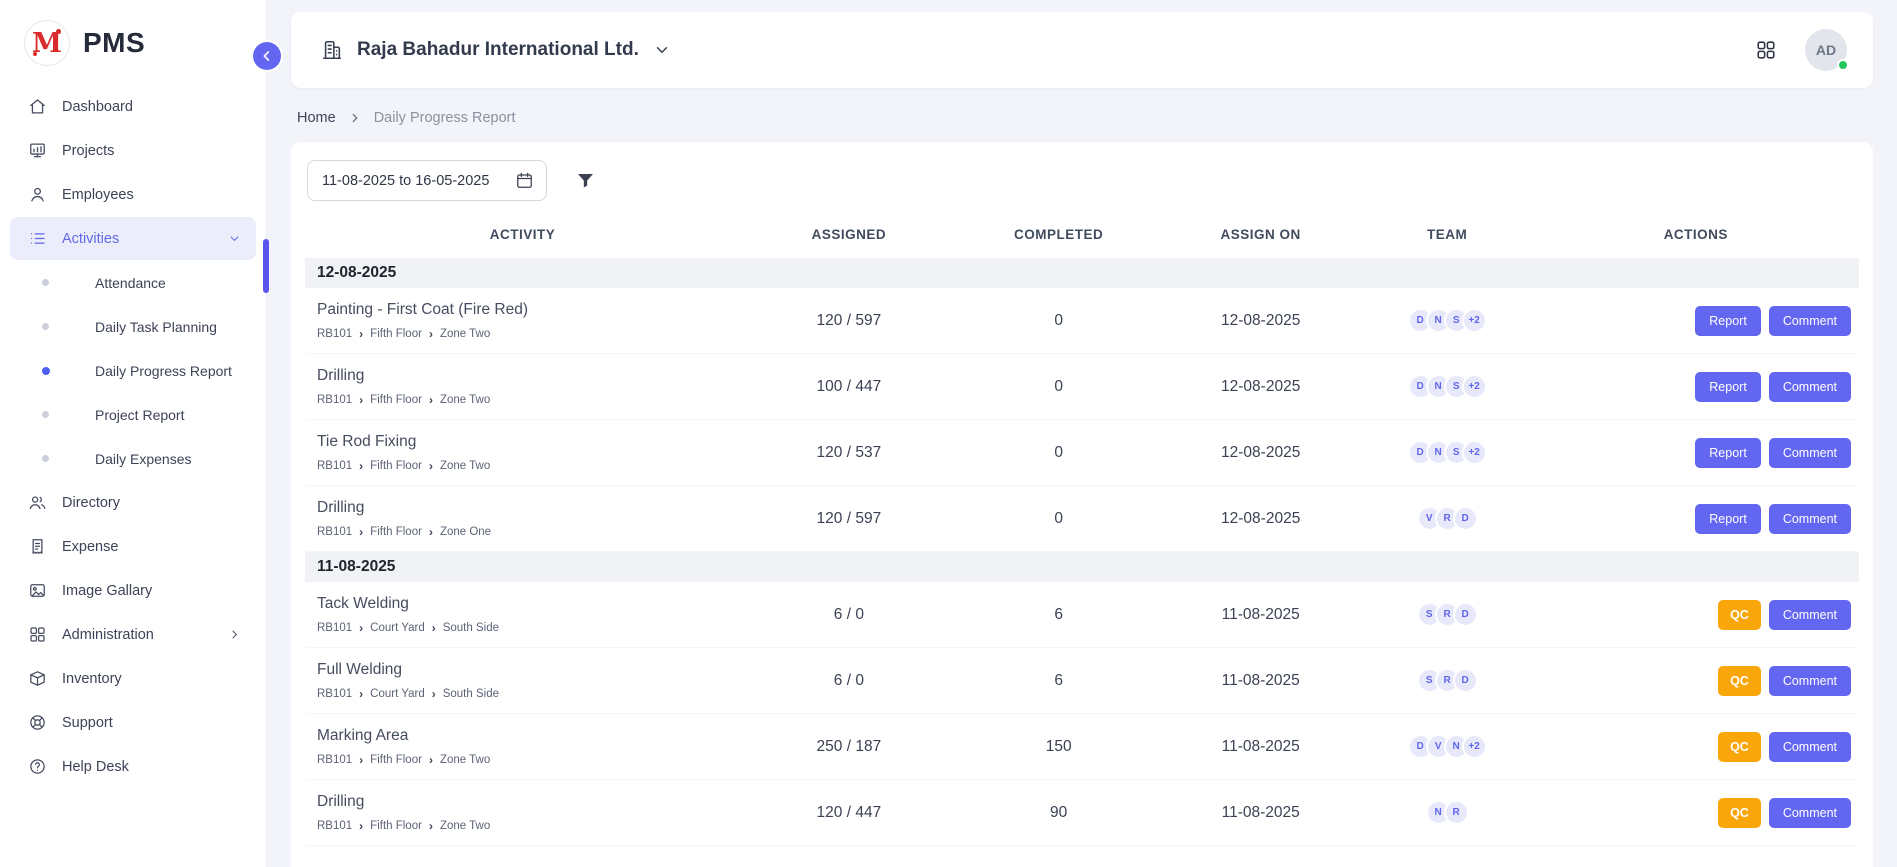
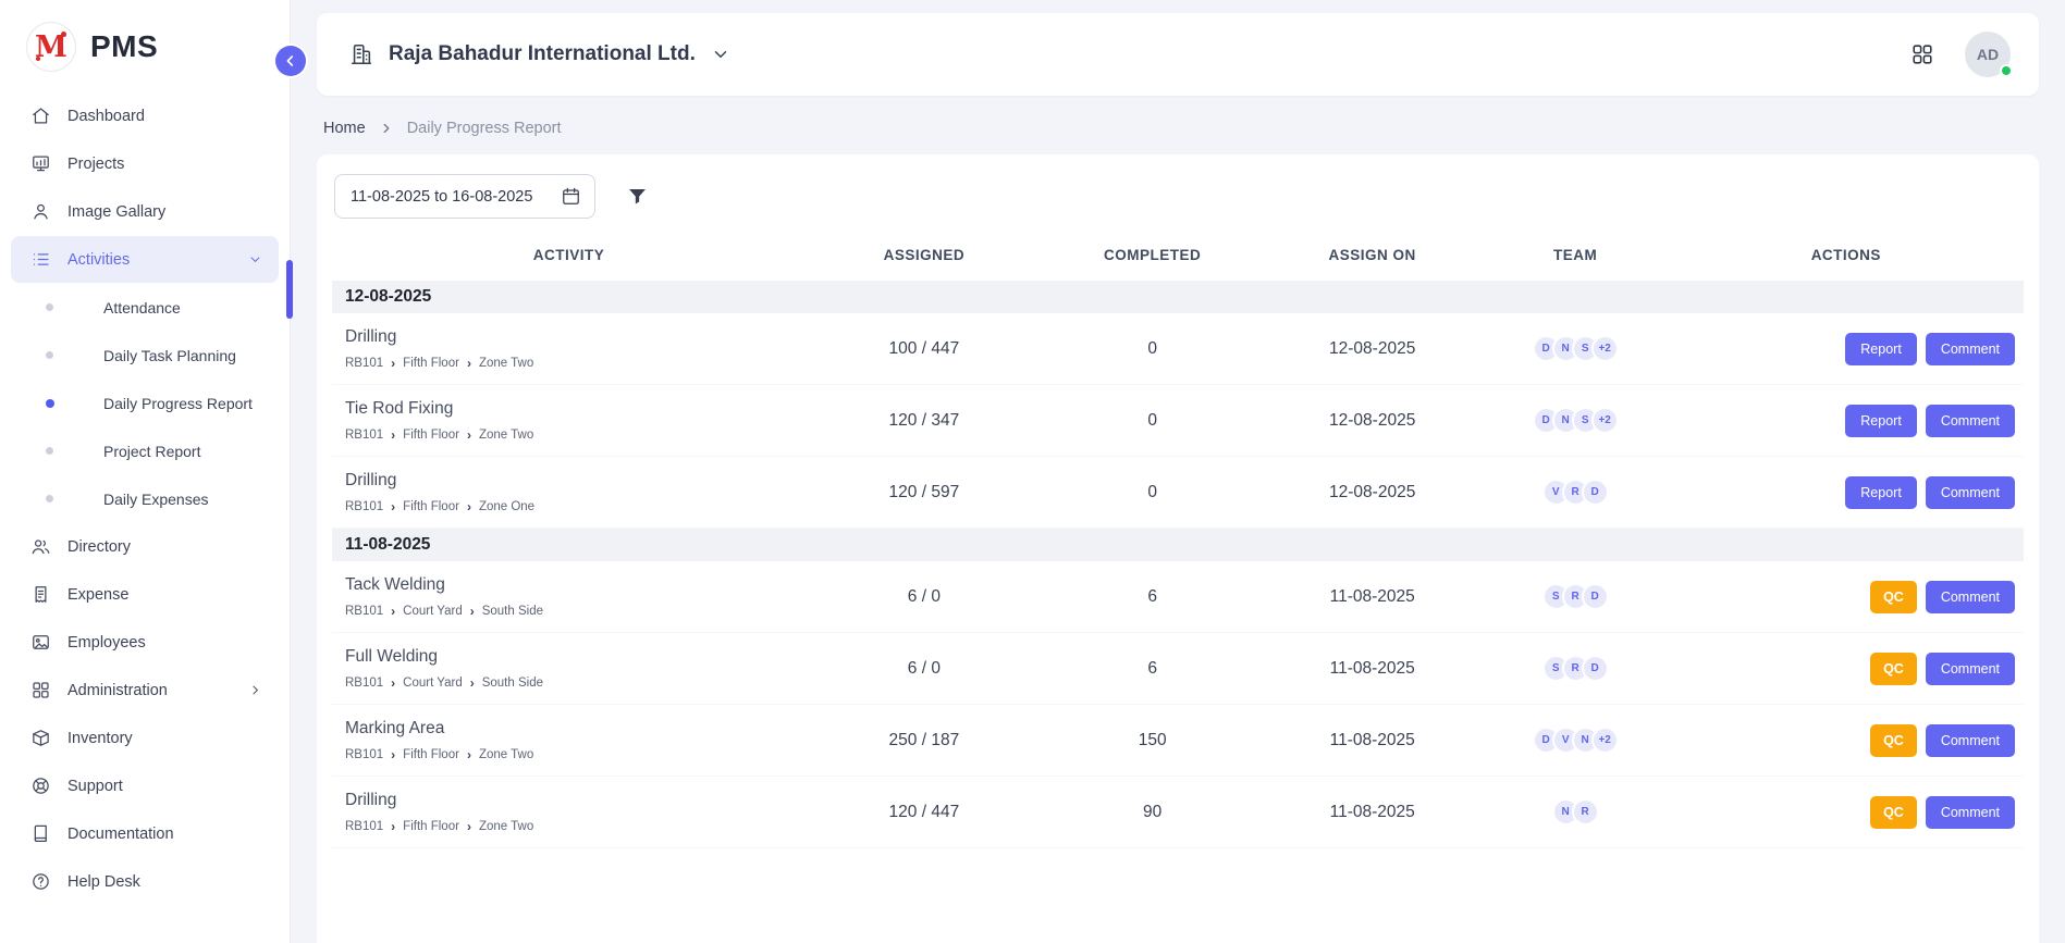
  M
  PMS
  Dashboard
  Projects
- Employees
+ Image Gallary
  Activities
  Attendance
  Daily Task Planning
  Daily Progress Report
  Project Report
  Daily Expenses
  Directory
  Expense
- Image Gallary
+ Employees
  Administration
  Inventory
  Support
+ Documentation
  Help Desk
  Raja Bahadur International Ltd.
  AD
  Home
  Daily Progress Report
- 11-08-2025 to 16-05-2025
+ 11-08-2025 to 16-08-2025
  ACTIVITY	ASSIGNED	COMPLETED	ASSIGN ON	TEAM	ACTIONS
  12-08-2025
- Painting - First Coat (Fire Red)RB101 › Fifth Floor › Zone Two	120 / 597	0	12-08-2025	D N S +2	Report Comment
  DrillingRB101 › Fifth Floor › Zone Two	100 / 447	0	12-08-2025	D N S +2	Report Comment
- Tie Rod FixingRB101 › Fifth Floor › Zone Two	120 / 537	0	12-08-2025	D N S +2	Report Comment
+ Tie Rod FixingRB101 › Fifth Floor › Zone Two	120 / 347	0	12-08-2025	D N S +2	Report Comment
  DrillingRB101 › Fifth Floor › Zone One	120 / 597	0	12-08-2025	V R D	Report Comment
  11-08-2025
  Tack WeldingRB101 › Court Yard › South Side	6 / 0	6	11-08-2025	S R D	QC Comment
  Full WeldingRB101 › Court Yard › South Side	6 / 0	6	11-08-2025	S R D	QC Comment
  Marking AreaRB101 › Fifth Floor › Zone Two	250 / 187	150	11-08-2025	D V N +2	QC Comment
  DrillingRB101 › Fifth Floor › Zone Two	120 / 447	90	11-08-2025	N R	QC Comment
